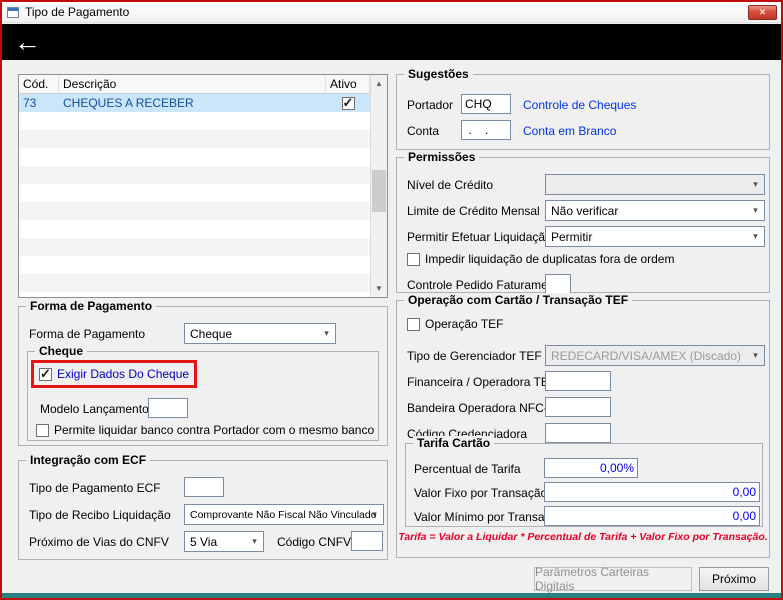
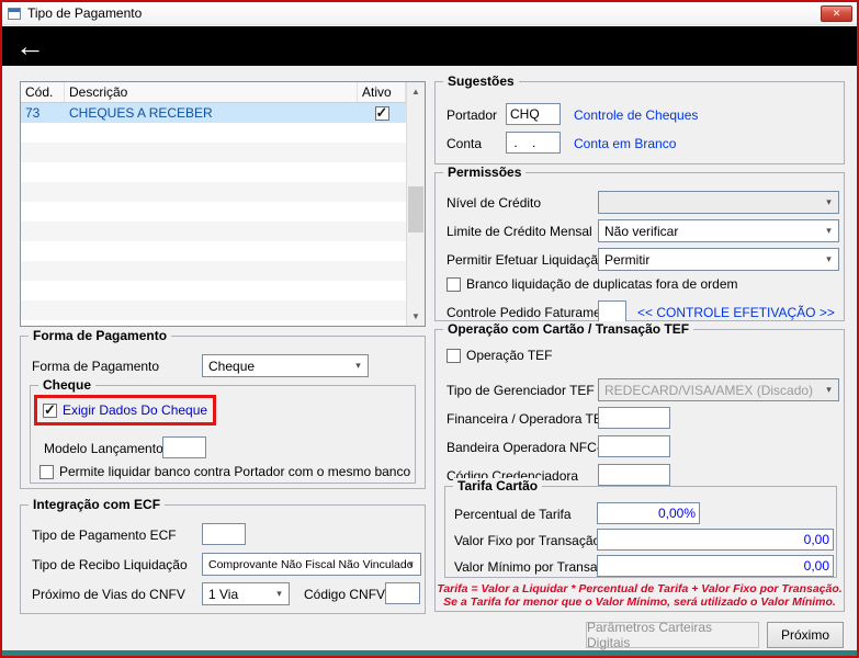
  Tipo de Pagamento
  ✕
  ←
  Cód.
  Descrição
  Ativo
  73
  CHEQUES A RECEBER
  ▲
  ▼
  Forma de Pagamento
  Forma de Pagamento
  Cheque
  Cheque
  Exigir Dados Do Cheque
  Modelo Lançamento
  Permite liquidar banco contra Portador com o mesmo banco
  Integração com ECF
  Tipo de Pagamento ECF
  Tipo de Recibo Liquidação
  Comprovante Não Fiscal Não Vinculado
  Próximo de Vias do CNFV
- 5 Via
+ 1 Via
  Código CNFV
  Sugestões
  Portador
  CHQ
  Controle de Cheques
  Conta
  . .
  Conta em Branco
  Permissões
  Nível de Crédito
  Limite de Crédito Mensal
  Não verificar
  Permitir Efetuar Liquidaçã
  Permitir
- Impedir liquidação de duplicatas fora de ordem
+ Branco liquidação de duplicatas fora de ordem
  Controle Pedido Faturam
+ << CONTROLE EFETIVAÇÃO >>
  Operação com Cartão / Transação TEF
  Operação TEF
  Tipo de Gerenciador TEF
  REDECARD/VISA/AMEX (Discado)
  Financeira / Operadora T
  Bandeira Operadora NFC
  Código Credenciadora
  Tarifa Cartão
  Percentual de Tarifa
  0,00%
  Valor Fixo por Transaçã
  0,00
  Valor Mínimo por Transa
  0,00
  Tarifa = Valor a Liquidar * Percentual de Tarifa + Valor Fixo por Transação.
+ Se a Tarifa for menor que o Valor Mínimo, será utilizado o Valor Mínimo.
  Parâmetros Carteiras Digitais
  Próximo
